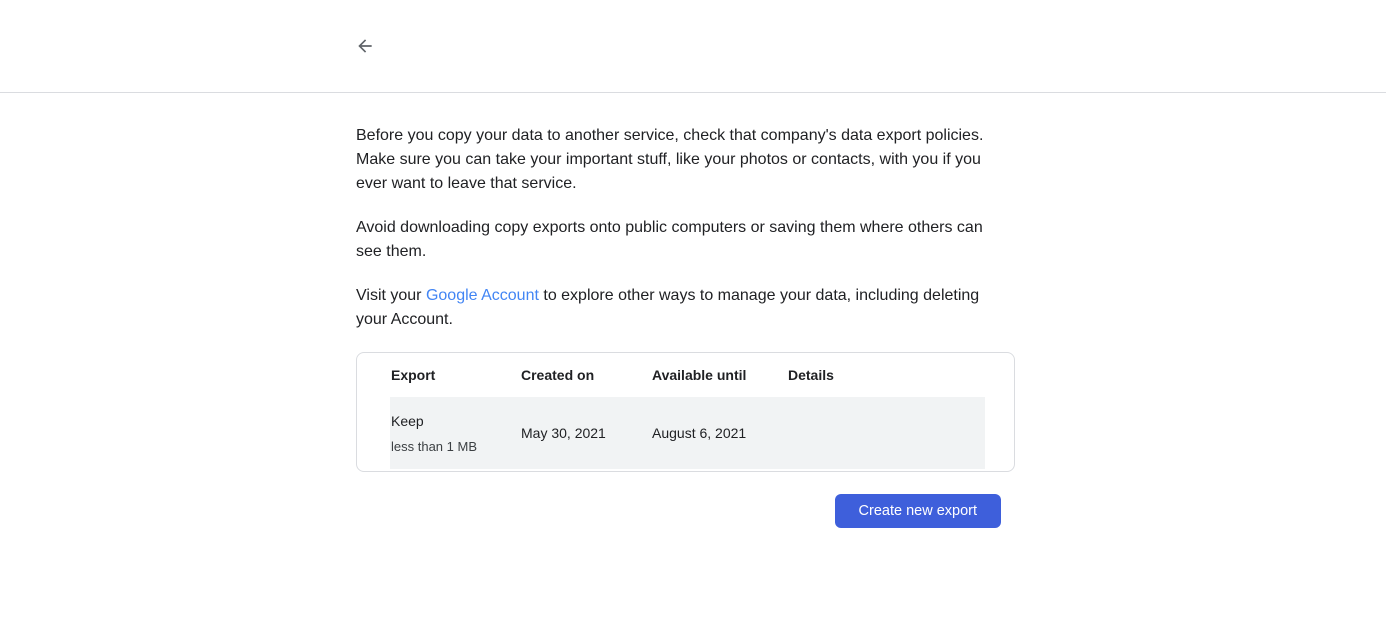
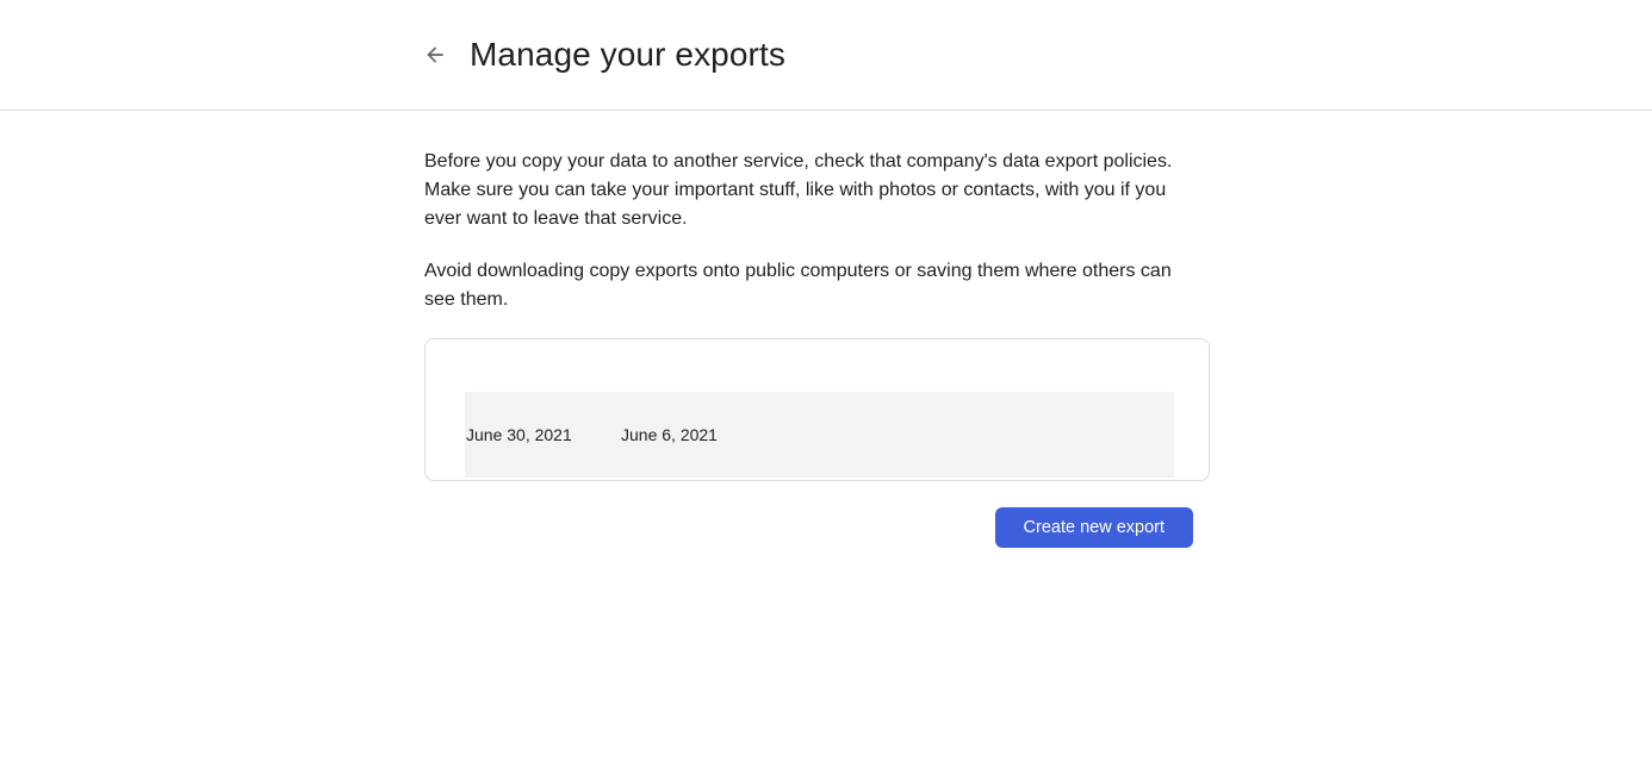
+ Manage your exports
- Before you copy your data to another service, check that company's data export policies. Make sure you can take your important stuff, like your photos or contacts, with you if you ever want to leave that service.
+ Before you copy your data to another service, check that company's data export policies. Make sure you can take your important stuff, like with photos or contacts, with you if you ever want to leave that service.
  Avoid downloading copy exports onto public computers or saving them where others can see them.
- Visit your Google Account to explore other ways to manage your data, including deleting your Account.
- Export
- Created on
- Available until
- Details
- Keep
- less than 1 MB
- May 30, 2021
+ June 30, 2021
- August 6, 2021
+ June 6, 2021
  Create new export
